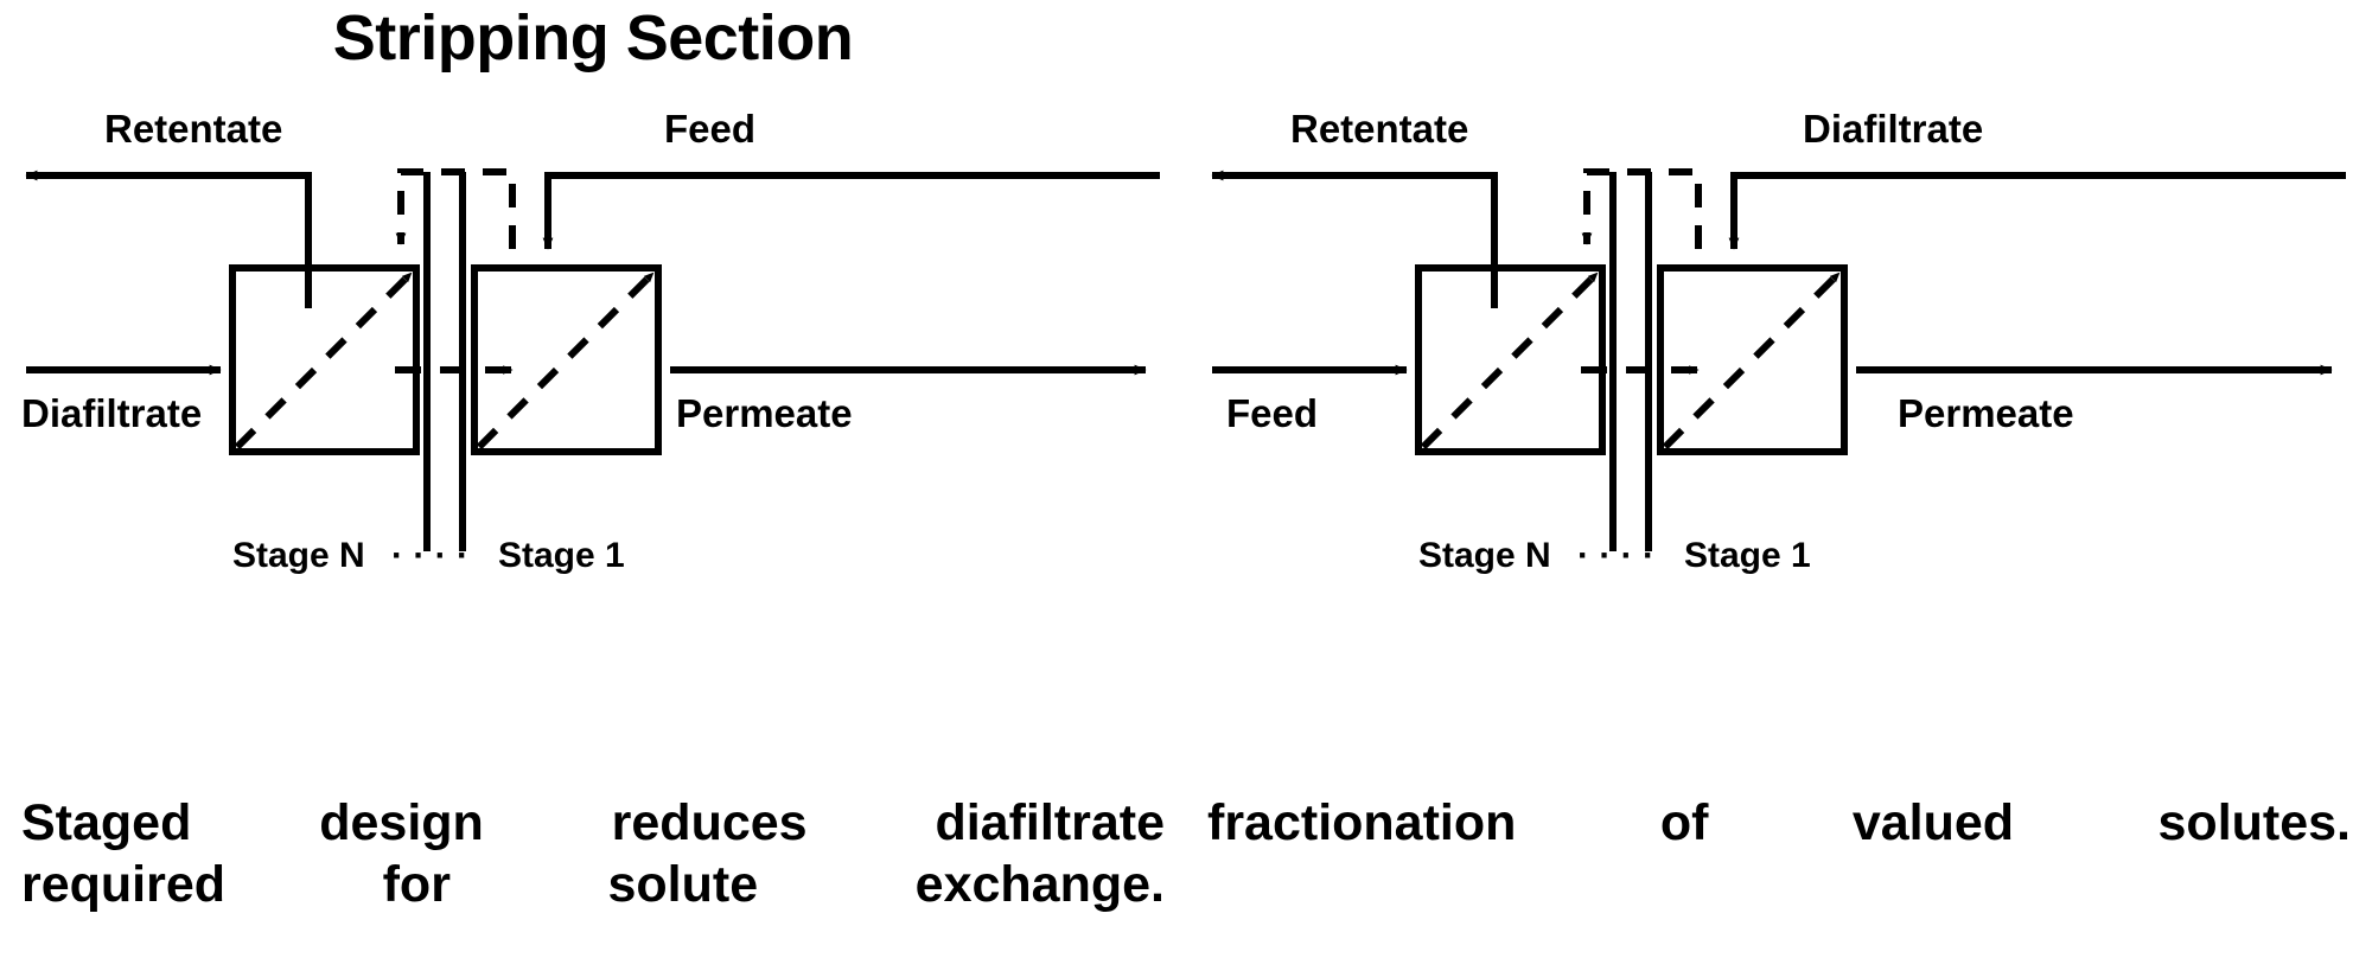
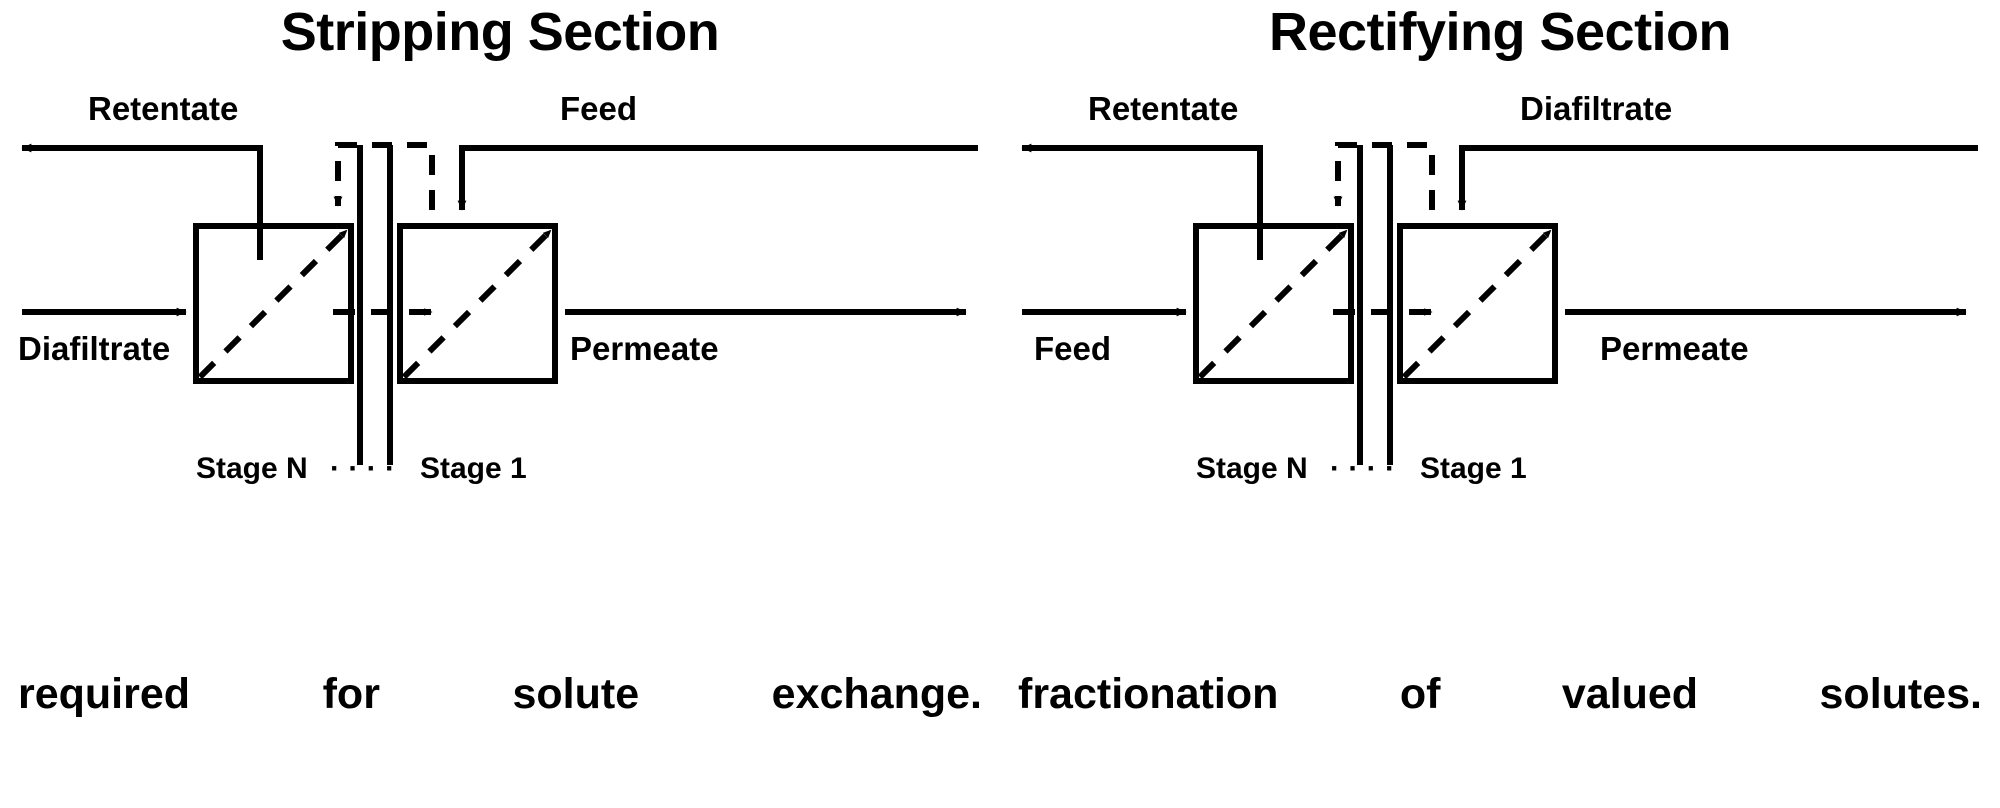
  Stripping Section
  Retentate
  Feed
  Diafiltrate
  Permeate
  Stage N
  · · · ·
  Stage 1
- Staged design reduces diafiltrate
  required for solute exchange.
+ Rectifying Section
  Retentate
  Diafiltrate
  Feed
  Permeate
  Stage N
  · · · ·
  Stage 1
  fractionation of valued solutes.
